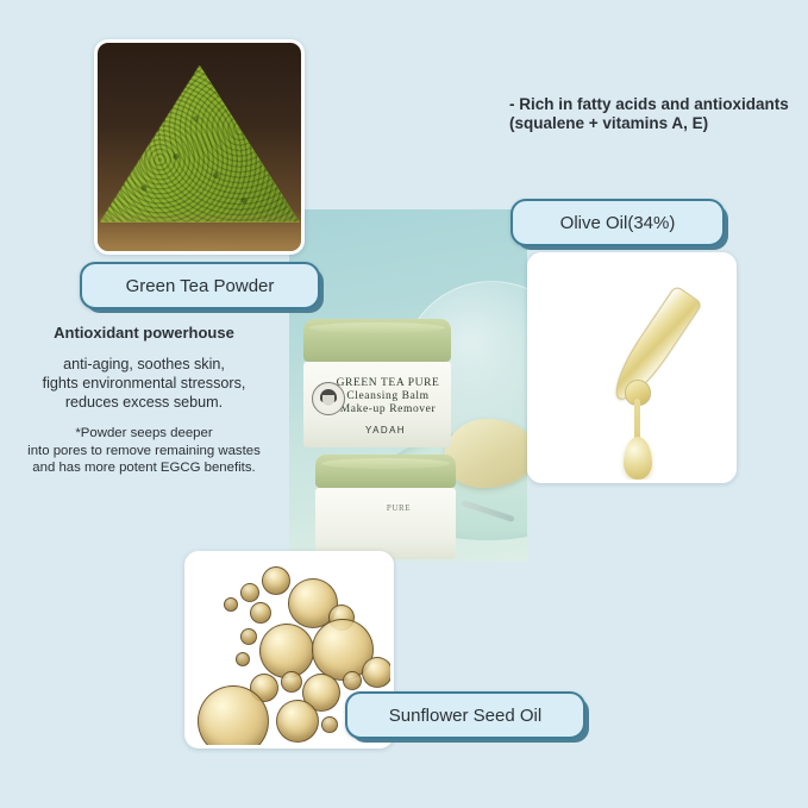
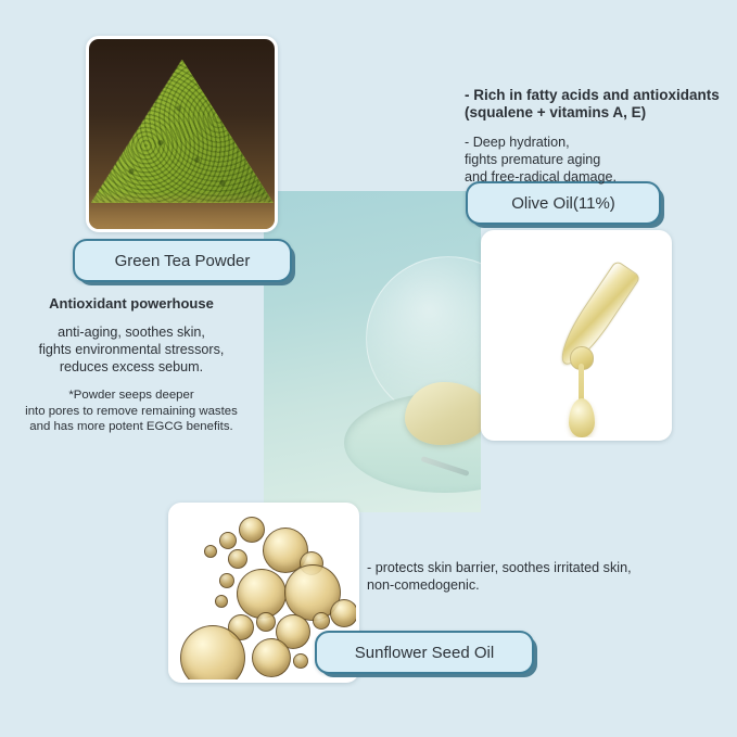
- GREEN TEA PURE
- Cleansing Balm
- Make-up Remover
- YADAH
- PURE
  Green Tea Powder
- Olive Oil(34%)
+ Olive Oil(11%)
  Sunflower Seed Oil
  Antioxidant powerhouse
  anti-aging, soothes skin,
  fights environmental stressors,
  reduces excess sebum.
  *Powder seeps deeper
  into pores to remove remaining wastes
  and has more potent EGCG benefits.
  - Rich in fatty acids and antioxidants
  (squalene + vitamins A, E)
+ - Deep hydration,
+ fights premature aging
+ and free-radical damage.
+ - protects skin barrier, soothes irritated skin,
+ non-comedogenic.
